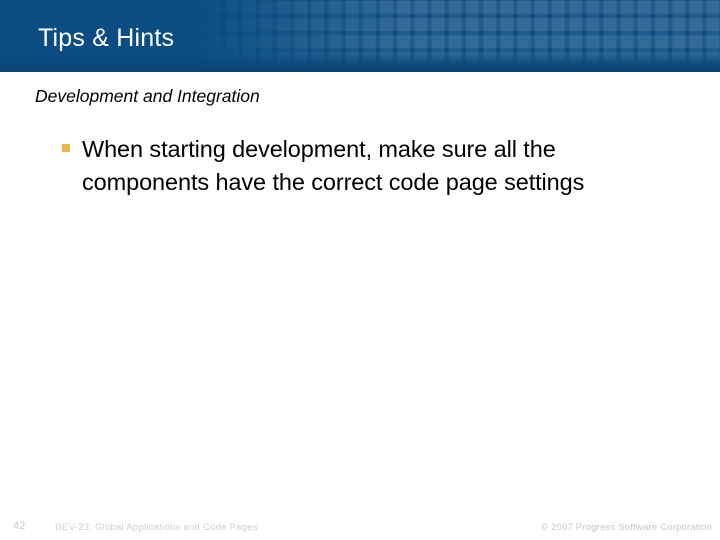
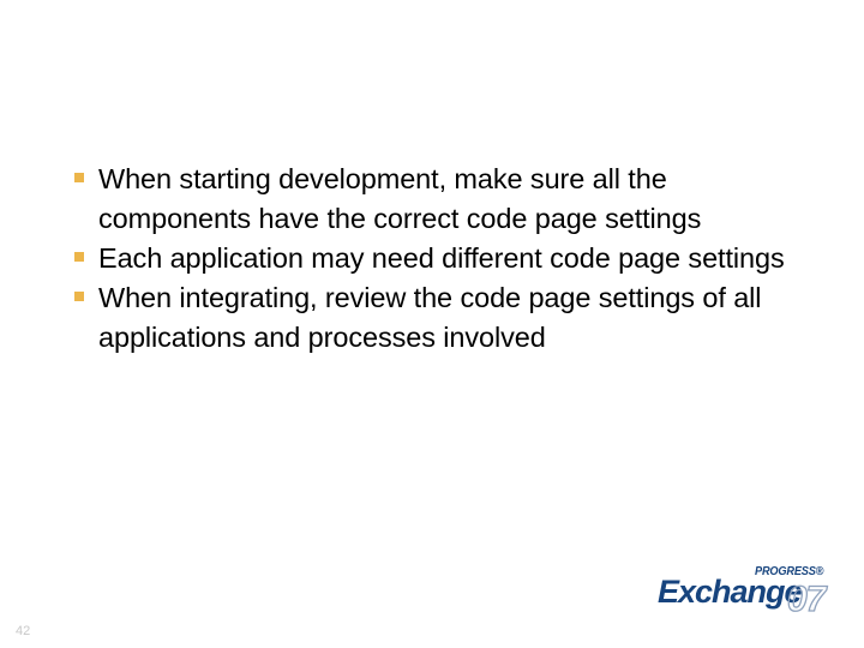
- Tips & Hints
- Development and Integration
  When starting development, make sure all the components have the correct code page settings
+ Each application may need different code page settings
+ When integrating, review the code page settings of all applications and processes involved
+ PROGRESS®
+ Exchange
+ 07
  42
- DEV-23: Global Applications and Code Pages
- © 2007 Progress Software Corporation
